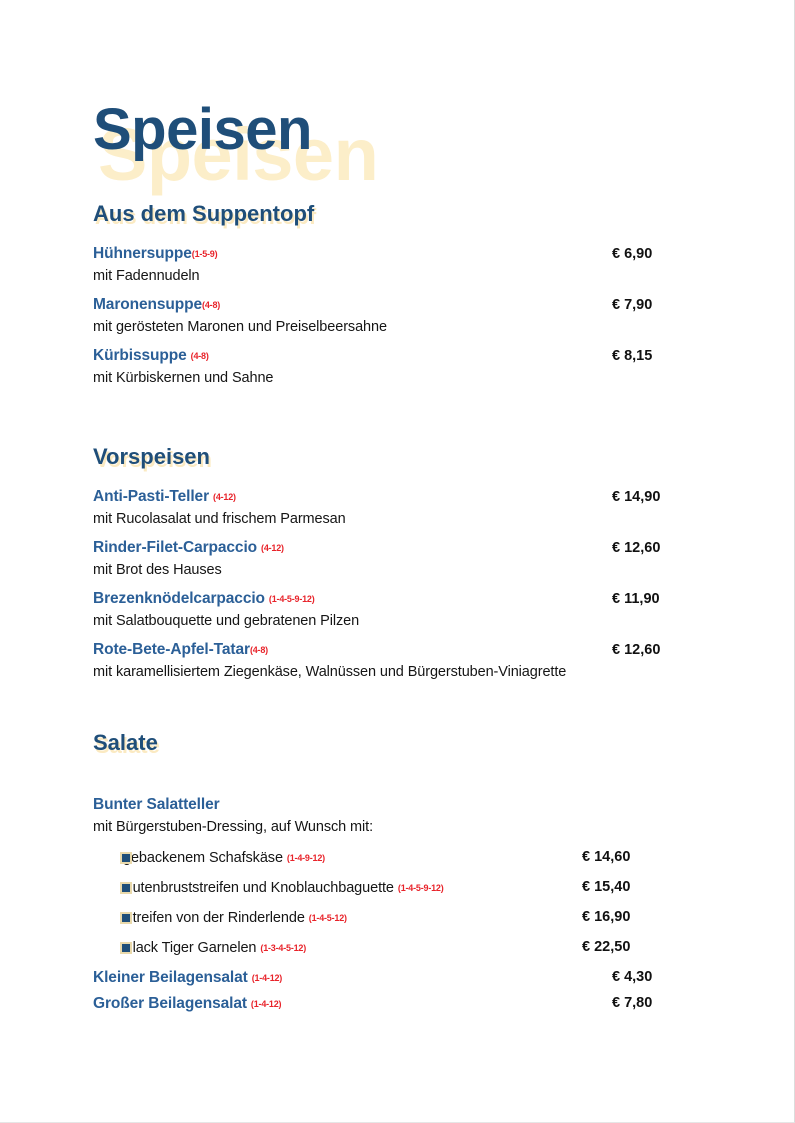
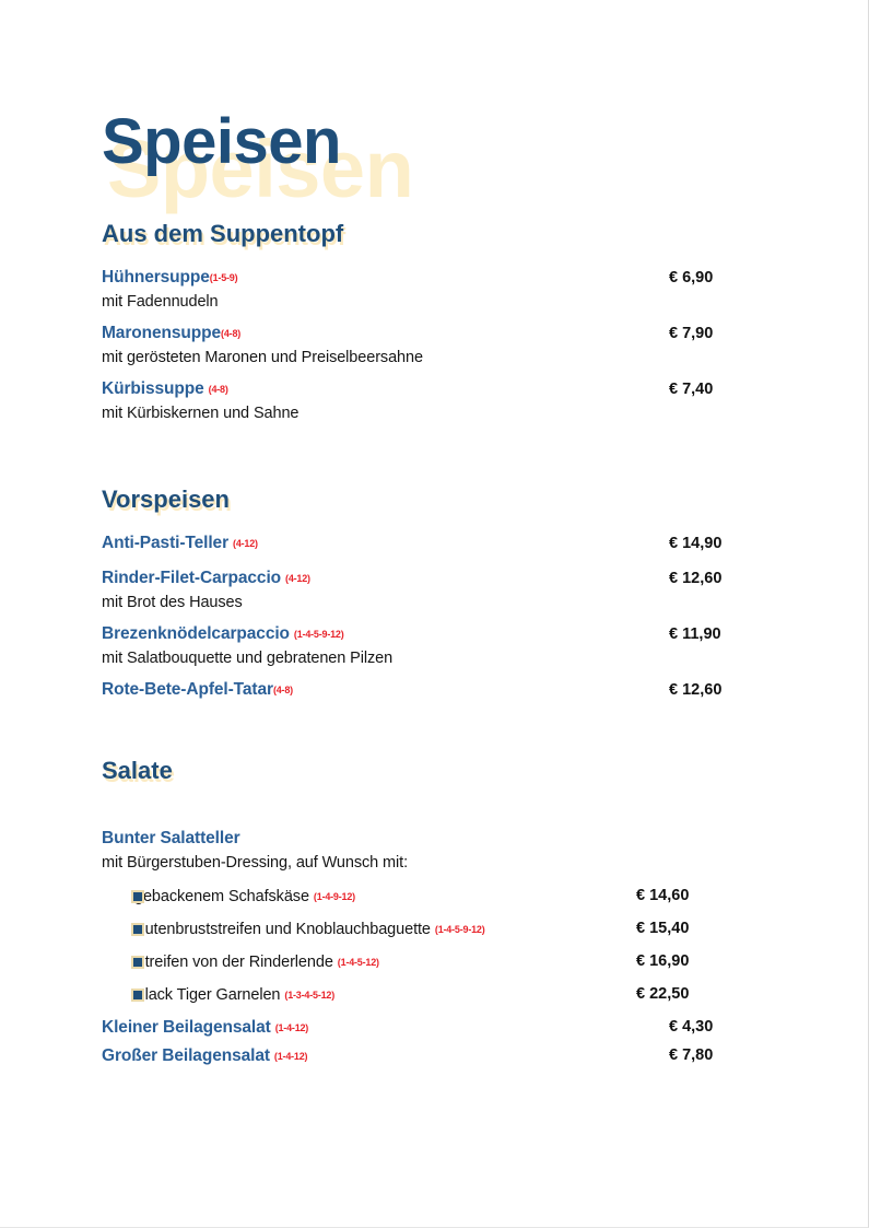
  Speisen
  Speisen
  Aus dem Suppentopf
  Hühnersuppe(1-5-9)
  € 6,90
  mit Fadennudeln
  Maronensuppe(4-8)
  € 7,90
  mit gerösteten Maronen und Preiselbeersahne
  Kürbissuppe (4-8)
- € 8,15
+ € 7,40
  mit Kürbiskernen und Sahne
  Vorspeisen
  Anti-Pasti-Teller (4-12)
  € 14,90
- mit Rucolasalat und frischem Parmesan
  Rinder-Filet-Carpaccio (4-12)
  € 12,60
  mit Brot des Hauses
  Brezenknödelcarpaccio (1-4-5-9-12)
  € 11,90
  mit Salatbouquette und gebratenen Pilzen
  Rote-Bete-Apfel-Tatar(4-8)
  € 12,60
- mit karamellisiertem Ziegenkäse, Walnüssen und Bürgerstuben-Viniagrette
  Salate
  Bunter Salatteller
  mit Bürgerstuben-Dressing, auf Wunsch mit:
  ebackenem Schafskäse (1-4-9-12)
  € 14,60
  utenbruststreifen und Knoblauchbaguette (1-4-5-9-12)
  € 15,40
  treifen von der Rinderlende (1-4-5-12)
  € 16,90
  lack Tiger Garnelen (1-3-4-5-12)
  € 22,50
  Kleiner Beilagensalat (1-4-12)
  € 4,30
  Großer Beilagensalat (1-4-12)
  € 7,80
